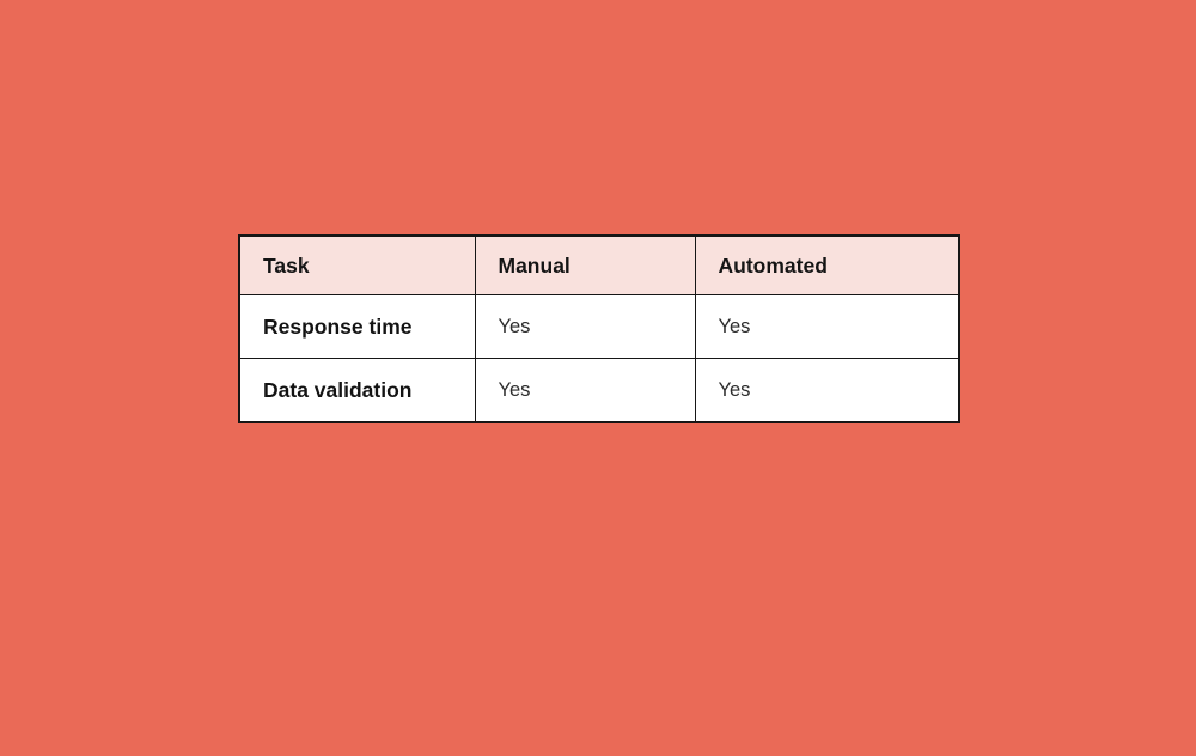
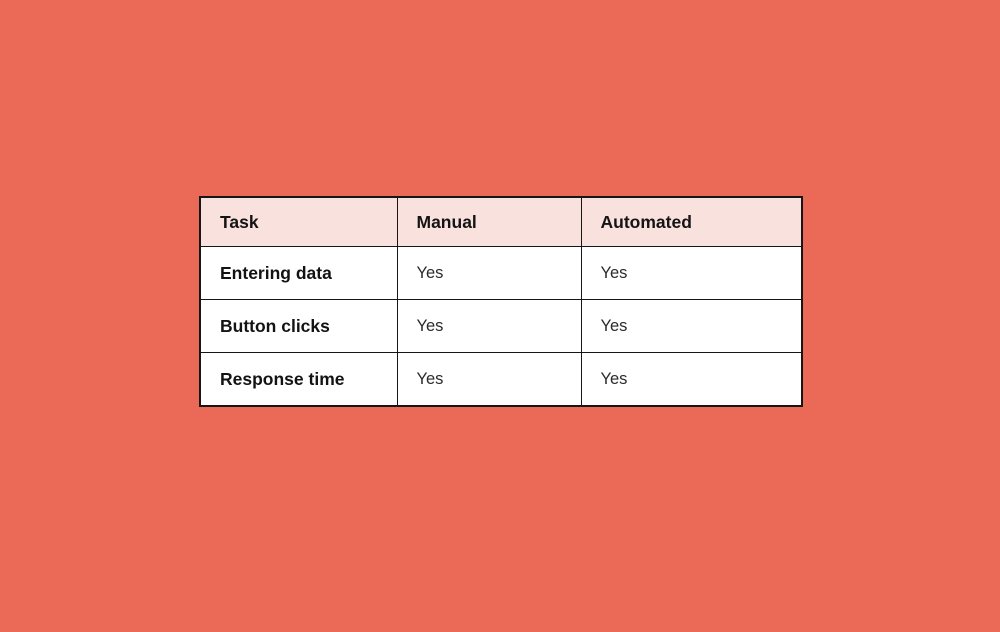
  Task	Manual	Automated
+ Entering data	Yes	Yes
+ Button clicks	Yes	Yes
  Response time	Yes	Yes
- Data validation	Yes	Yes
